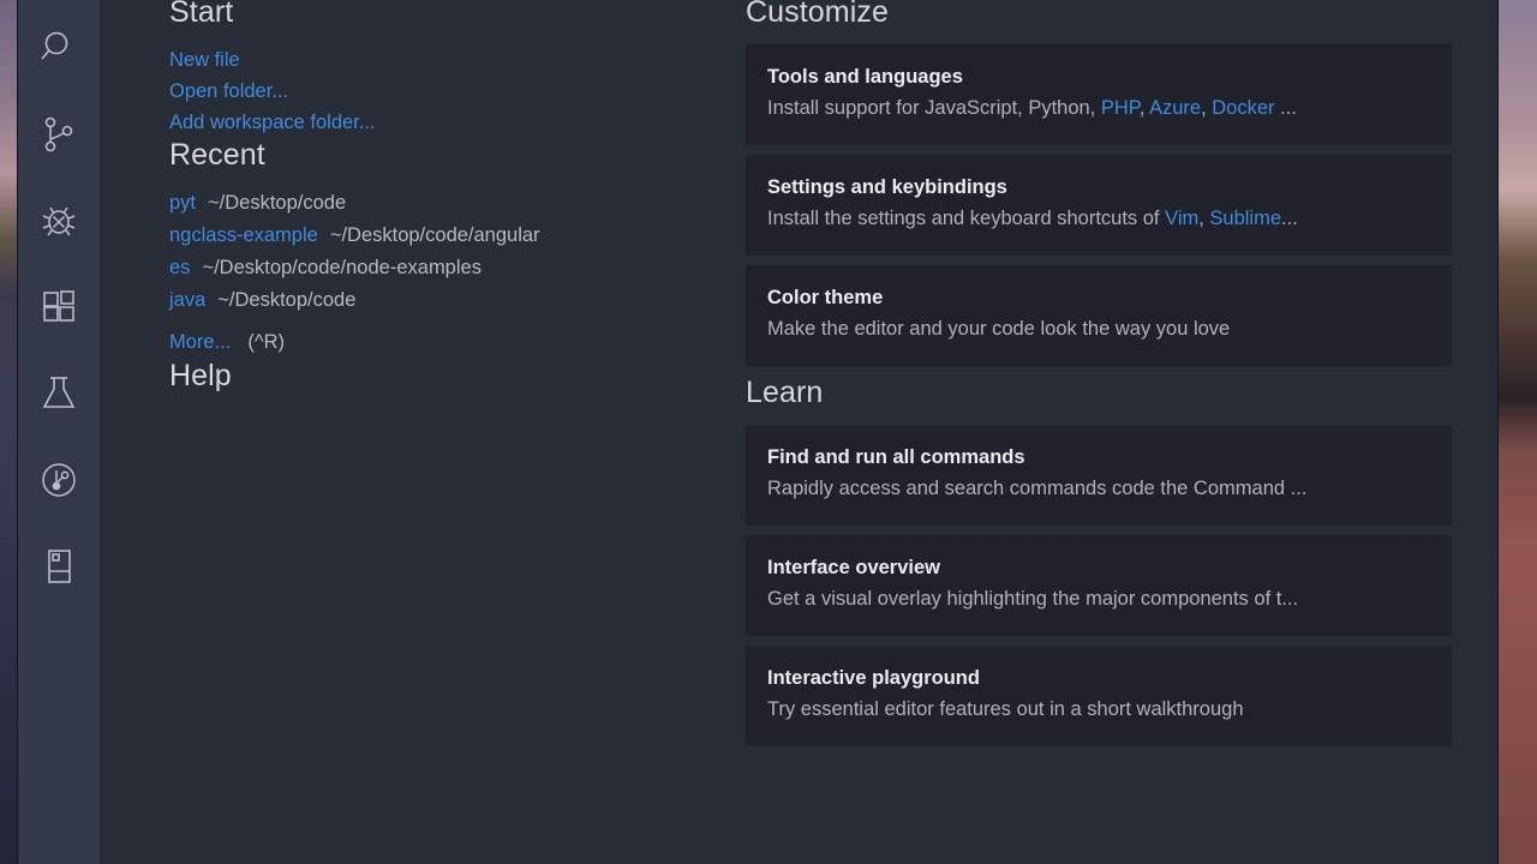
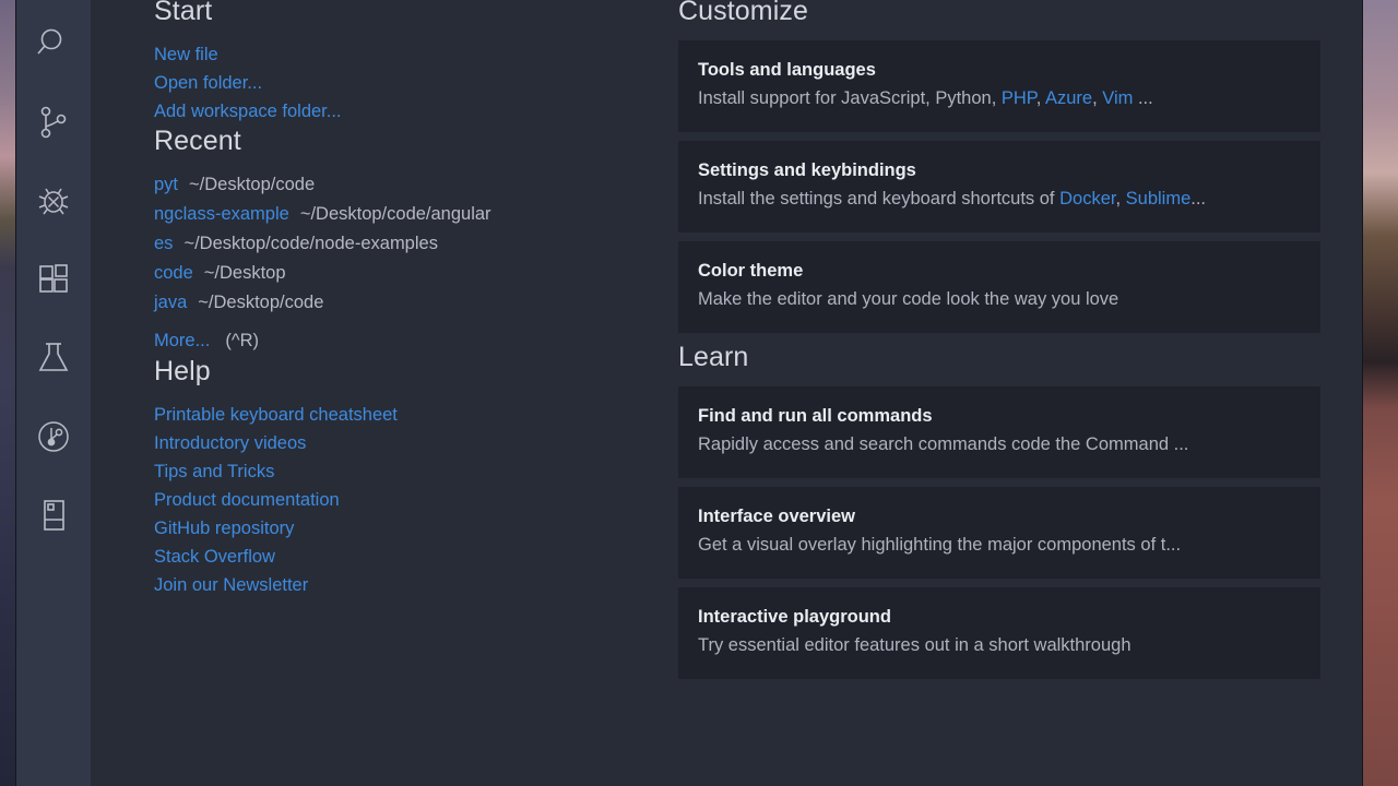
  Start
  New file
  Open folder...
  Add workspace folder...
  Recent
  pyt ~/Desktop/code
  ngclass-example ~/Desktop/code/angular
  es ~/Desktop/code/node-examples
+ code ~/Desktop
  java ~/Desktop/code
  More... (^R)
  Help
+ Printable keyboard cheatsheet
+ Introductory videos
+ Tips and Tricks
+ Product documentation
+ GitHub repository
+ Stack Overflow
+ Join our Newsletter
  Customize
  Tools and languages
- Install support for JavaScript, Python, PHP, Azure, Docker ...
+ Install support for JavaScript, Python, PHP, Azure, Vim ...
  Settings and keybindings
- Install the settings and keyboard shortcuts of Vim, Sublime...
+ Install the settings and keyboard shortcuts of Docker, Sublime...
  Color theme
  Make the editor and your code look the way you love
  Learn
  Find and run all commands
  Rapidly access and search commands code the Command ...
  Interface overview
  Get a visual overlay highlighting the major components of t...
  Interactive playground
  Try essential editor features out in a short walkthrough
